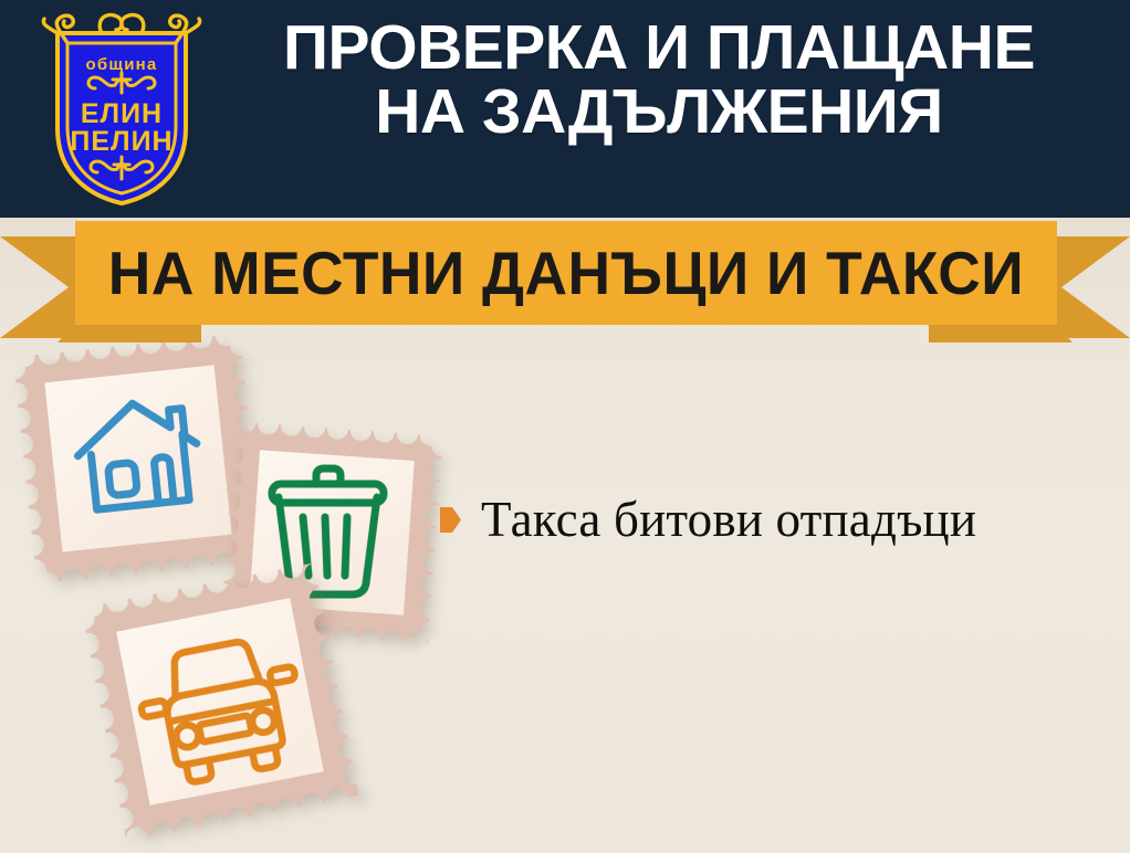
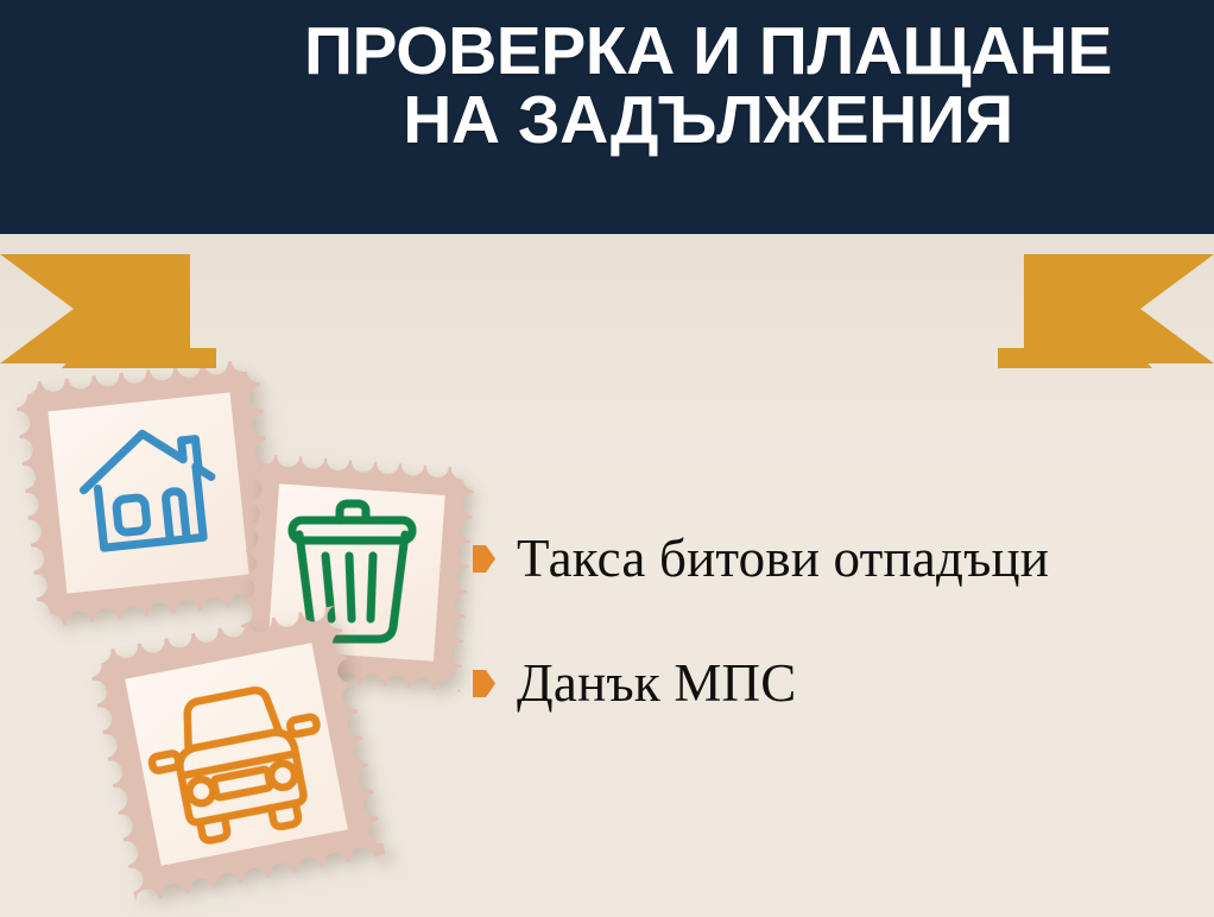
  ПРОВЕРКА И ПЛАЩАНЕ
  НА ЗАДЪЛЖЕНИЯ
- община
- ЕЛИН
- ПЕЛИН
- НА МЕСТНИ ДАНЪЦИ И ТАКСИ
  Такса битови отпадъци
+ Данък МПС
